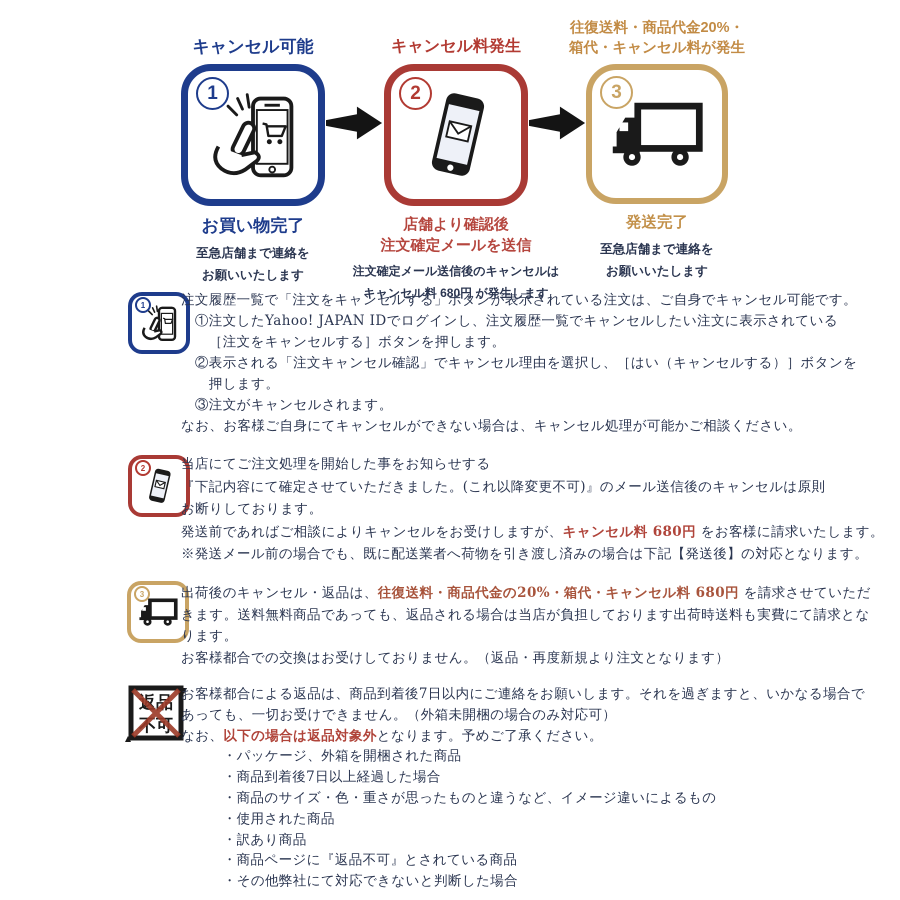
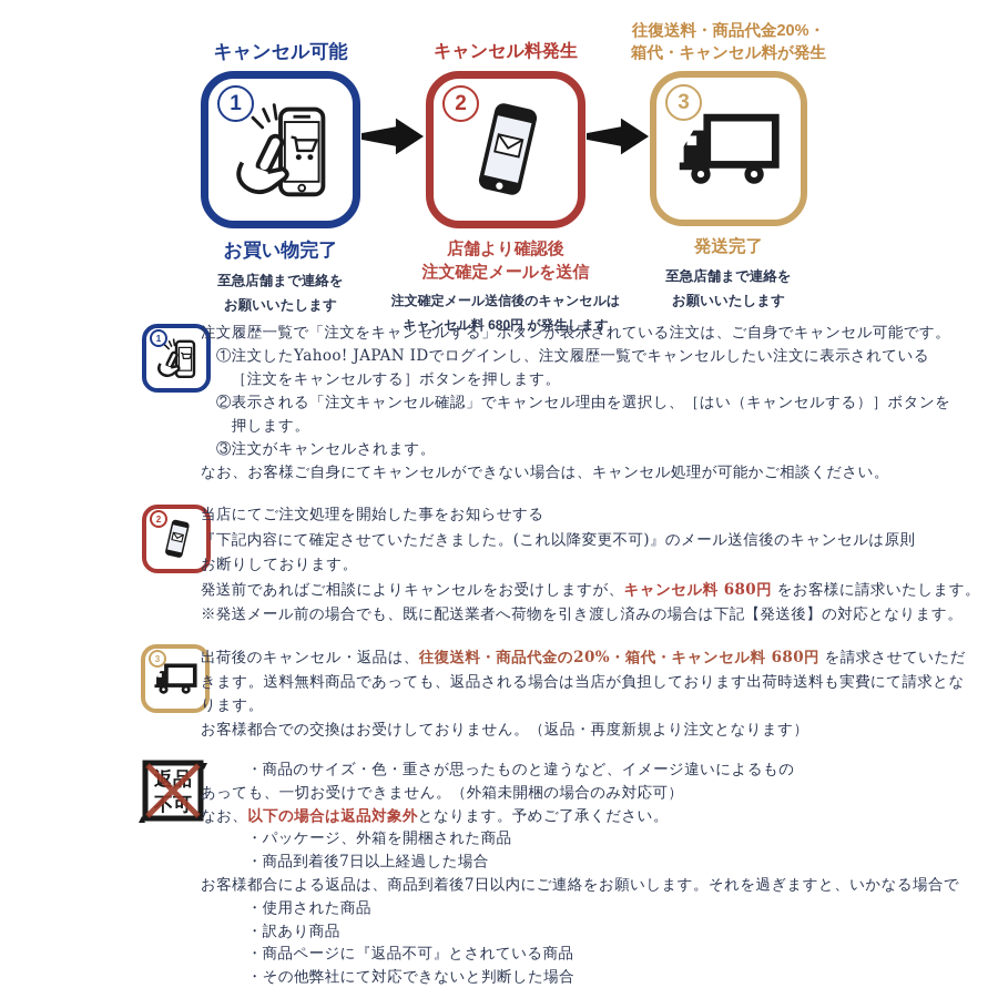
  キャンセル可能
  1
  お買い物完了
  至急店舗まで連絡を
  お願いいたします
  キャンセル料発生
  2
  店舗より確認後
  注文確定メールを送信
  注文確定メール送信後のキャンセルは
  キャンセル料 680円 が発生します
  往復送料・商品代金20%・
  箱代・キャンセル料が発生
  3
  発送完了
  至急店舗まで連絡を
  お願いいたします
  1
  注文履歴一覧で「注文をキャンセルする」ボタンが表示されている注文は、ご自身でキャンセル可能です。
  ①注文したYahoo! JAPAN IDでログインし、注文履歴一覧でキャンセルしたい注文に表示されている
  ［注文をキャンセルする］ボタンを押します。
  ②表示される「注文キャンセル確認」でキャンセル理由を選択し、［はい（キャンセルする）］ボタンを
  押します。
  ③注文がキャンセルされます。
  なお、お客様ご自身にてキャンセルができない場合は、キャンセル処理が可能かご相談ください。
  2
  当店にてご注文処理を開始した事をお知らせする
  『下記内容にて確定させていただきました。(これ以降変更不可)』のメール送信後のキャンセルは原則
  お断りしております。
  発送前であればご相談によりキャンセルをお受けしますが、キャンセル料 680円 をお客様に請求いたします。
  ※発送メール前の場合でも、既に配送業者へ荷物を引き渡し済みの場合は下記【発送後】の対応となります。
  3
  出荷後のキャンセル・返品は、往復送料・商品代金の20%・箱代・キャンセル料 680円 を請求させていただ
  きます。送料無料商品であっても、返品される場合は当店が負担しております出荷時送料も実費にて請求とな
  ります。
  お客様都合での交換はお受けしておりません。（返品・再度新規より注文となります）
  不可
- お客様都合による返品は、商品到着後7日以内にご連絡をお願いします。それを過ぎますと、いかなる場合で
+ ・商品のサイズ・色・重さが思ったものと違うなど、イメージ違いによるもの
  あっても、一切お受けできません。（外箱未開梱の場合のみ対応可）
  なお、以下の場合は返品対象外となります。予めご了承ください。
  ・パッケージ、外箱を開梱された商品
  ・商品到着後7日以上経過した場合
- ・商品のサイズ・色・重さが思ったものと違うなど、イメージ違いによるもの
+ お客様都合による返品は、商品到着後7日以内にご連絡をお願いします。それを過ぎますと、いかなる場合で
  ・使用された商品
  ・訳あり商品
  ・商品ページに『返品不可』とされている商品
  ・その他弊社にて対応できないと判断した場合
